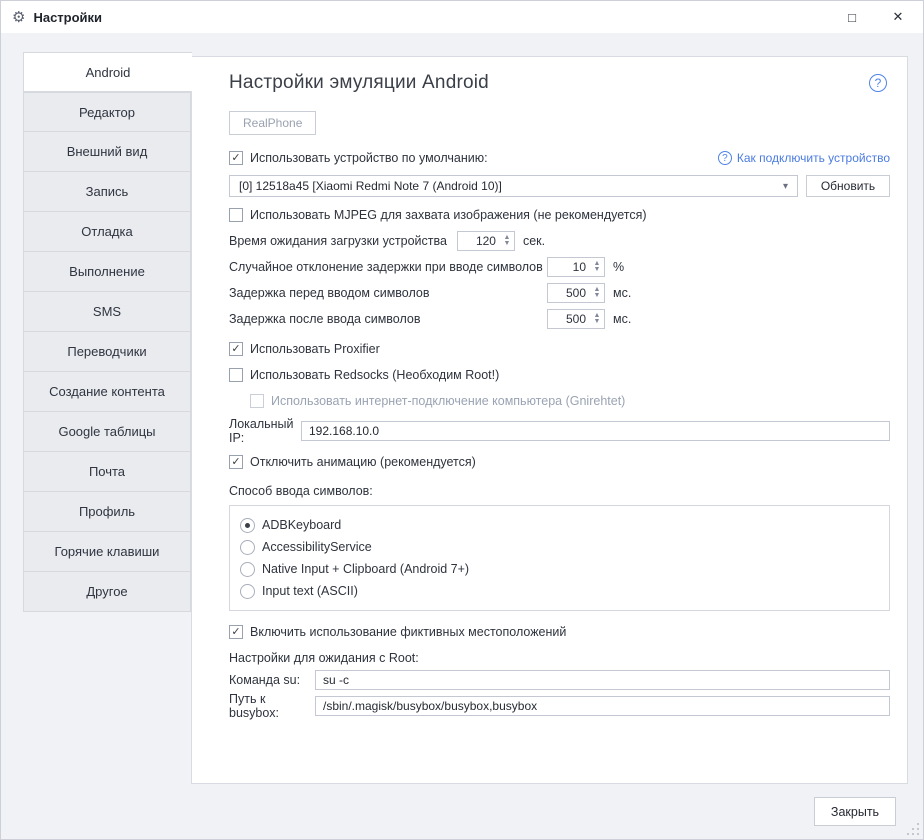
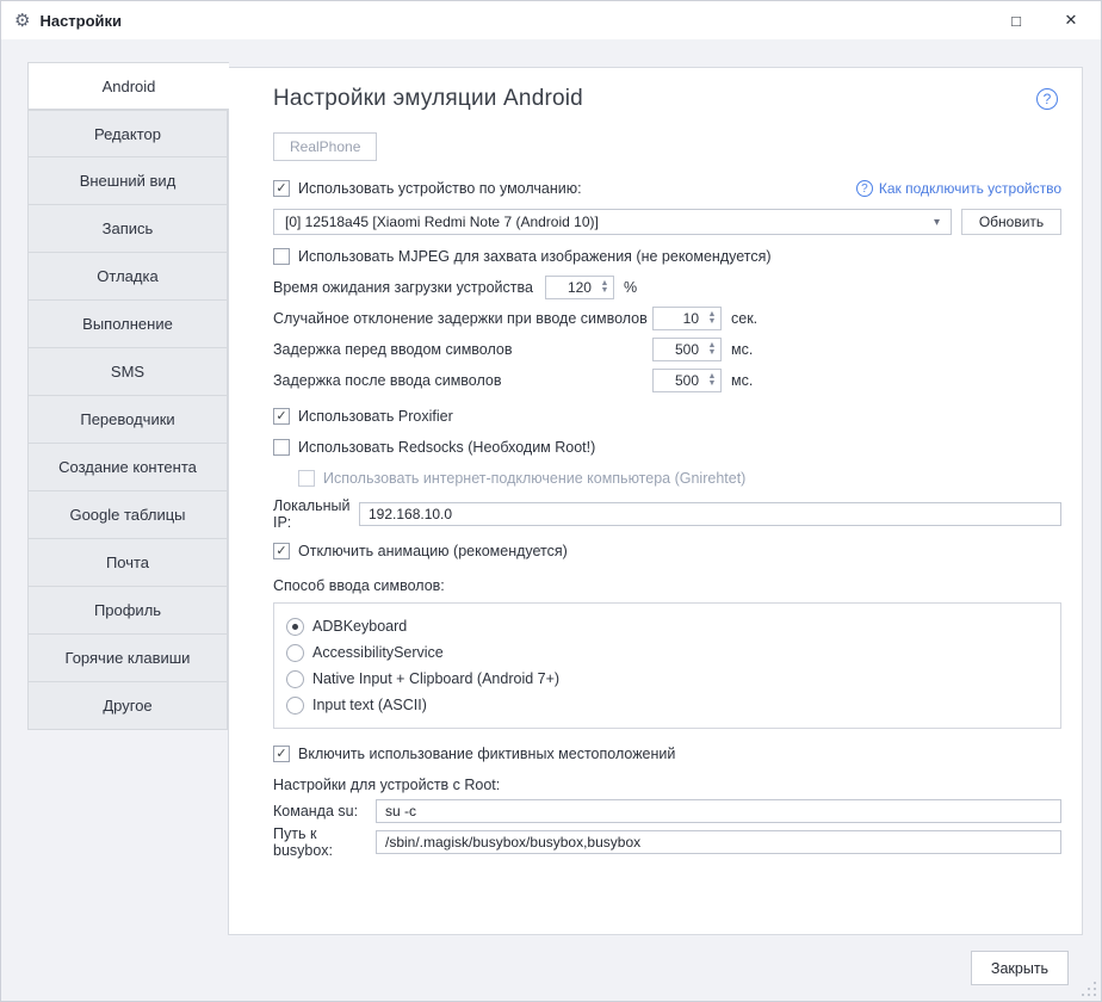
  ⚙
  Настройки
  □
  ✕
  Android
  Редактор
  Внешний вид
  Запись
  Отладка
  Выполнение
  SMS
  Переводчики
  Создание контента
  Google таблицы
  Почта
  Профиль
  Горячие клавиши
  Другое
  Настройки эмуляции Android
  ?
  RealPhone
  ✓
  Использовать устройство по умолчанию:
  ?
  Как подключить устройство
  [0] 12518a45 [Xiaomi Redmi Note 7 (Android 10)]
  ▾
  Обновить
  Использовать MJPEG для захвата изображения (не рекомендуется)
  Время ожидания загрузки устройства
  120
- сек.
+ %
  Случайное отклонение задержки при вводе символов
  10
- %
+ сек.
  Задержка перед вводом символов
  500
  мс.
  Задержка после ввода символов
  500
  мс.
  ✓
  Использовать Proxifier
  Использовать Redsocks (Необходим Root!)
  Использовать интернет-подключение компьютера (Gnirehtet)
  Локальный IP:
  192.168.10.0
  ✓
  Отключить анимацию (рекомендуется)
  Способ ввода символов:
  ADBKeyboard
  AccessibilityService
  Native Input + Clipboard (Android 7+)
  Input text (ASCII)
  ✓
  Включить использование фиктивных местоположений
- Настройки для ожидания с Root:
+ Настройки для устройств с Root:
  Команда su:
  su -c
  Путь к busybox:
  /sbin/.magisk/busybox/busybox,busybox
  Закрыть
